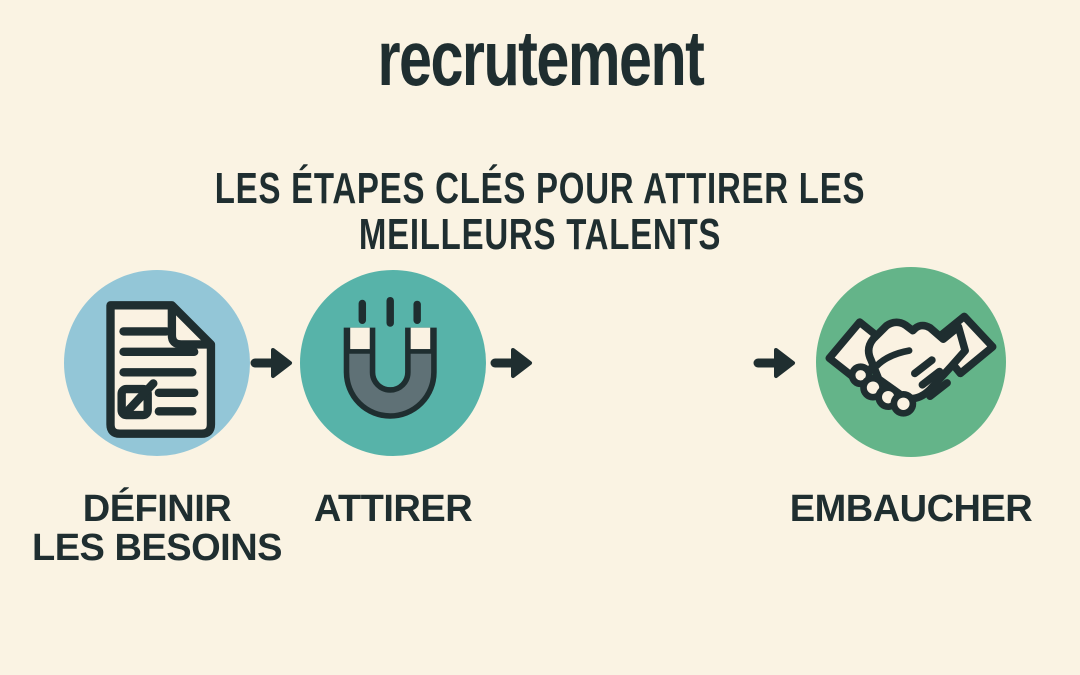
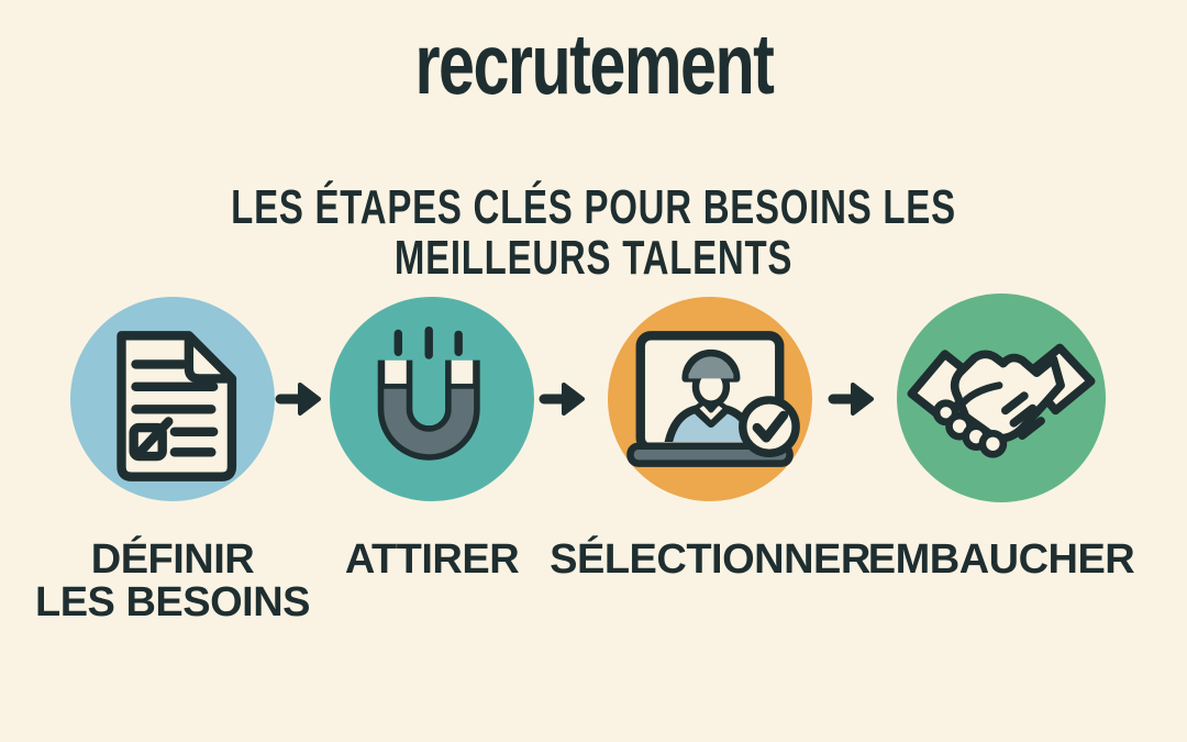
  recrutement
- LES ÉTAPES CLÉS POUR ATTIRER LES MEILLEURS TALENTS
+ LES ÉTAPES CLÉS POUR BESOINS LES MEILLEURS TALENTS
  DÉFINIR
  LES BESOINS
  ATTIRER
+ SÉLECTIONNER
  EMBAUCHER
